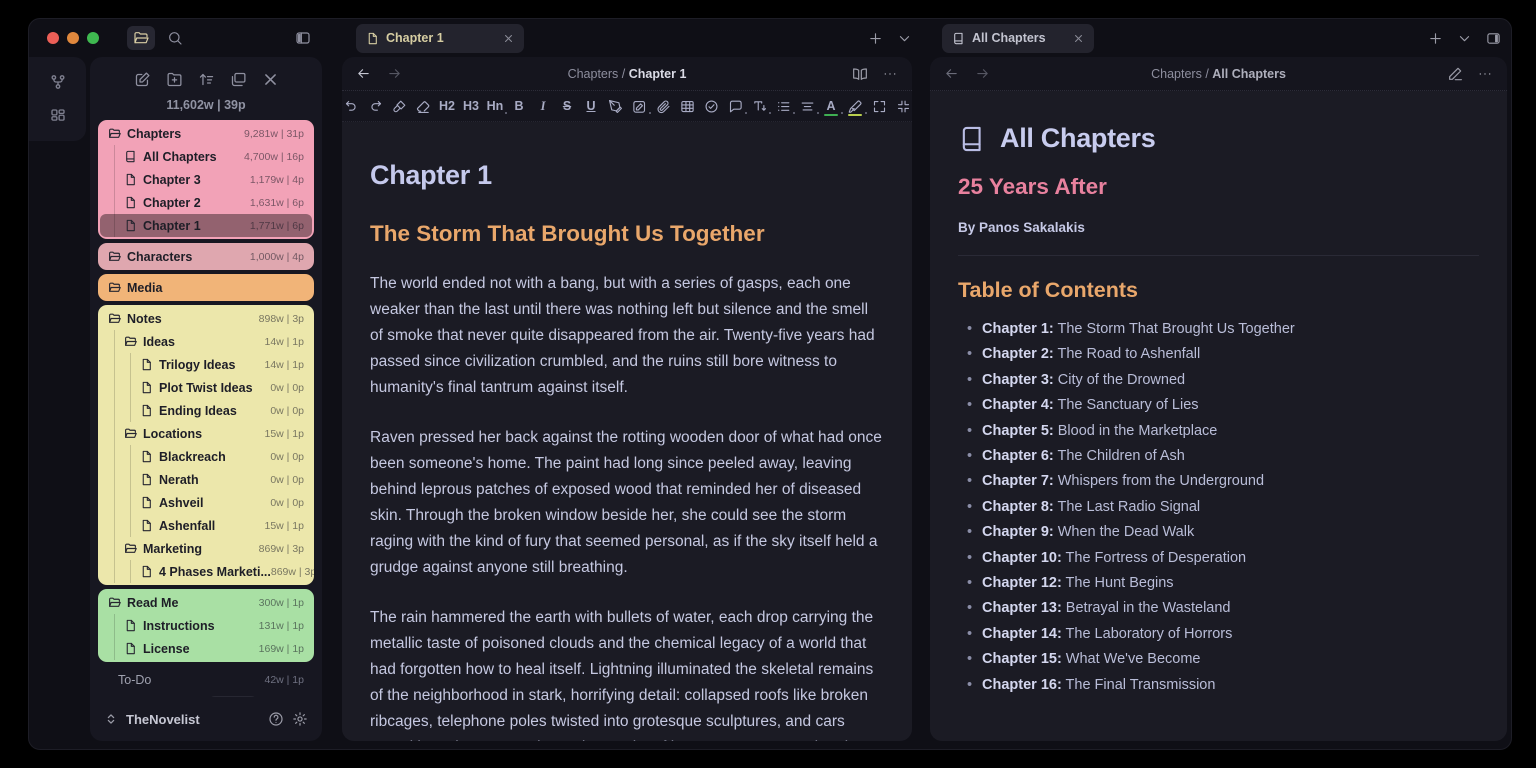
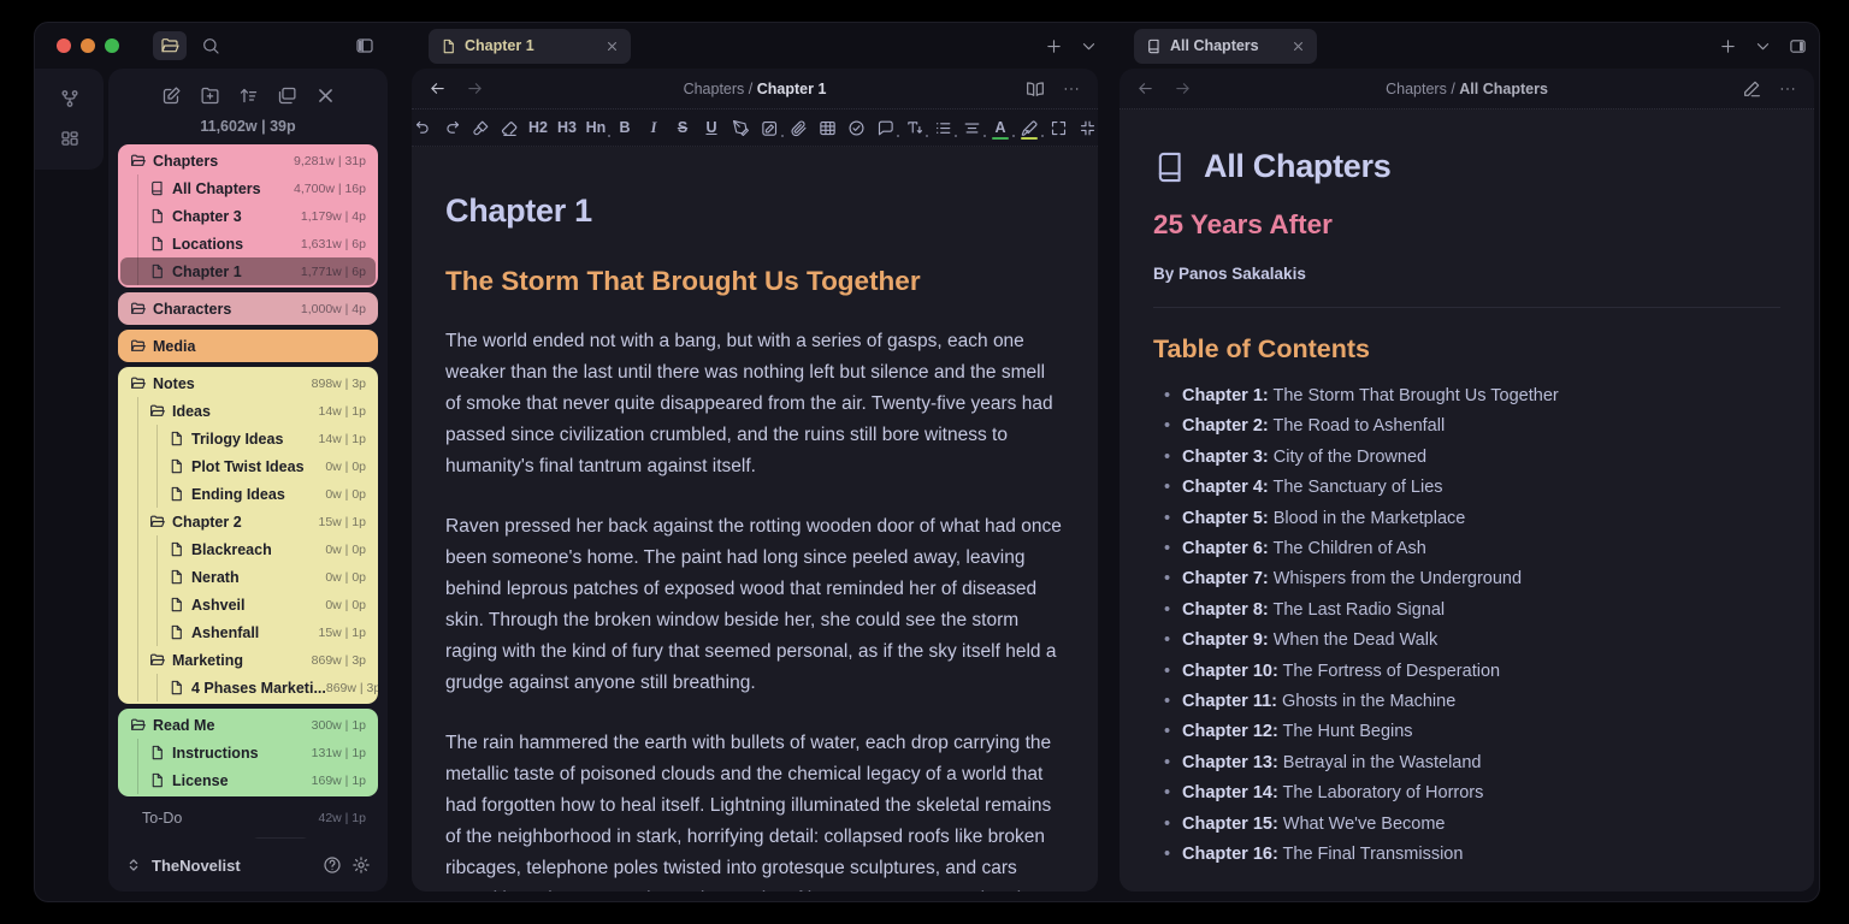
  Chapter 1
  All Chapters
  11,602w | 39p
  Chapters
  9,281w | 31p
  All Chapters
  4,700w | 16p
  Chapter 3
  1,179w | 4p
- Chapter 2
+ Locations
  1,631w | 6p
  Chapter 1
  1,771w | 6p
  Characters
  1,000w | 4p
  Media
  Notes
  898w | 3p
  Ideas
  14w | 1p
  Trilogy Ideas
  14w | 1p
  Plot Twist Ideas
  0w | 0p
  Ending Ideas
  0w | 0p
- Locations
+ Chapter 2
  15w | 1p
  Blackreach
  0w | 0p
  Nerath
  0w | 0p
  Ashveil
  0w | 0p
  Ashenfall
  15w | 1p
  Marketing
  869w | 3p
  4 Phases Marketi...
  869w | 3p
  Read Me
  300w | 1p
  Instructions
  131w | 1p
  License
  169w | 1p
  To-Do
  42w | 1p
  TheNovelist
  Chapters / Chapter 1
  H2
  H3
  Hn
  B
  I
  S
  U
  A
  Chapter 1
  The Storm That Brought Us Together
  The world ended not with a bang, but with a series of gasps, each one weaker than the last until there was nothing left but silence and the smell of smoke that never quite disappeared from the air. Twenty-five years had passed since civilization crumbled, and the ruins still bore witness to humanity's final tantrum against itself.
  Raven pressed her back against the rotting wooden door of what had once been someone's home. The paint had long since peeled away, leaving behind leprous patches of exposed wood that reminded her of diseased skin. Through the broken window beside her, she could see the storm raging with the kind of fury that seemed personal, as if the sky itself held a grudge against anyone still breathing.
  The rain hammered the earth with bullets of water, each drop carrying the metallic taste of poisoned clouds and the chemical legacy of a world that had forgotten how to heal itself. Lightning illuminated the skeletal remains of the neighborhood in stark, horrifying detail: collapsed roofs like broken ribcages, telephone poles twisted into grotesque sculptures, and cars
  Chapters / All Chapters
  All Chapters
  25 Years After
  By Panos Sakalakis
  Table of Contents
  Chapter 1: The Storm That Brought Us Together
  Chapter 2: The Road to Ashenfall
  Chapter 3: City of the Drowned
  Chapter 4: The Sanctuary of Lies
  Chapter 5: Blood in the Marketplace
  Chapter 6: The Children of Ash
  Chapter 7: Whispers from the Underground
  Chapter 8: The Last Radio Signal
  Chapter 9: When the Dead Walk
  Chapter 10: The Fortress of Desperation
+ Chapter 11: Ghosts in the Machine
  Chapter 12: The Hunt Begins
  Chapter 13: Betrayal in the Wasteland
  Chapter 14: The Laboratory of Horrors
  Chapter 15: What We've Become
  Chapter 16: The Final Transmission
